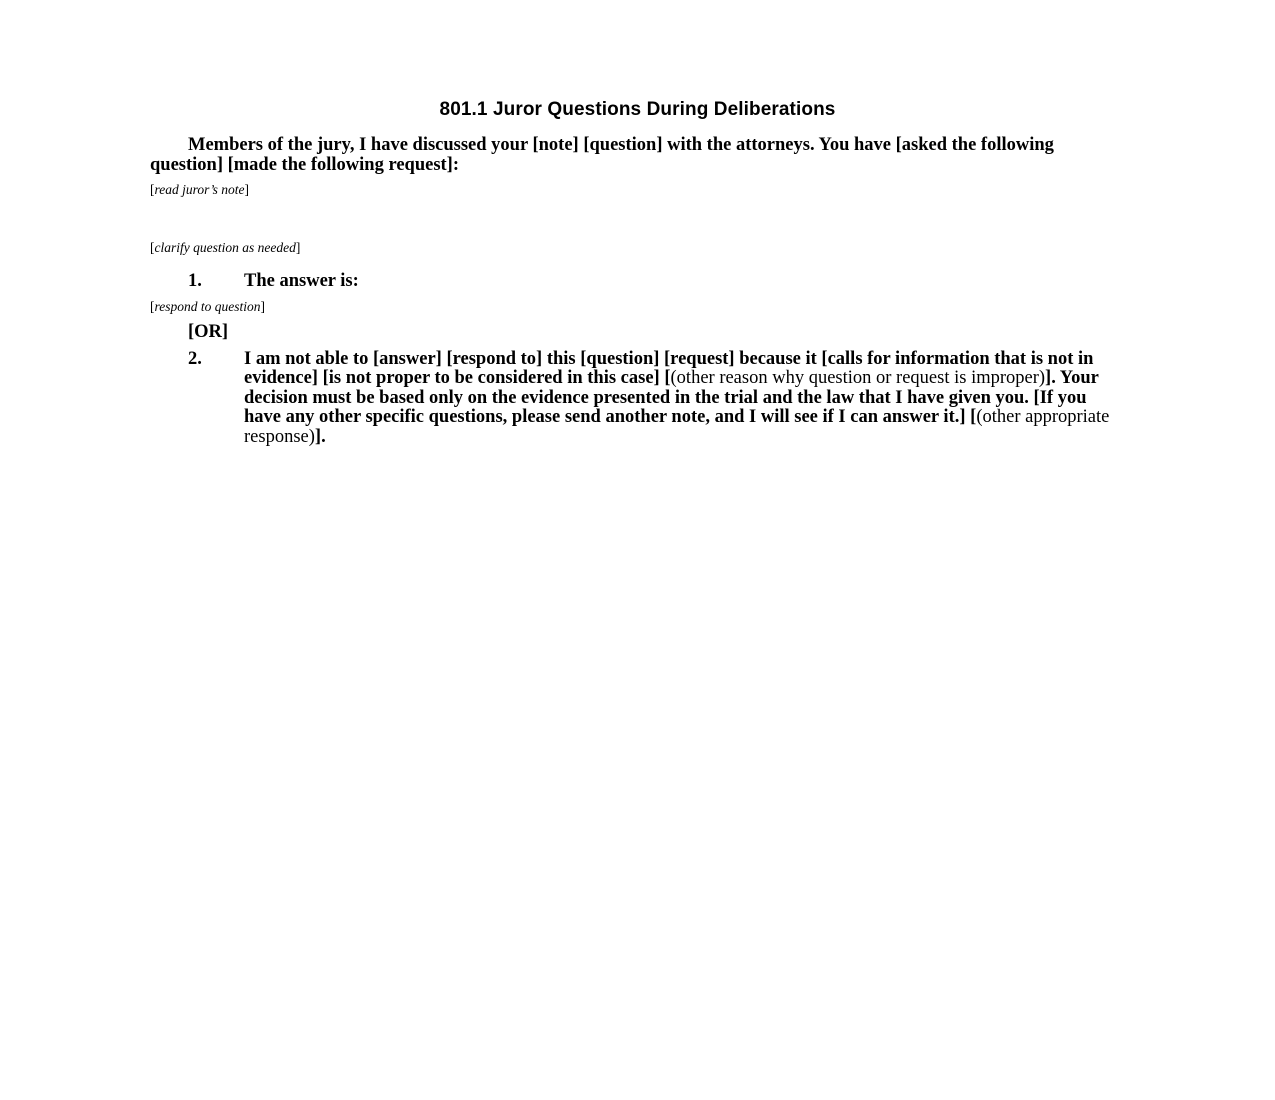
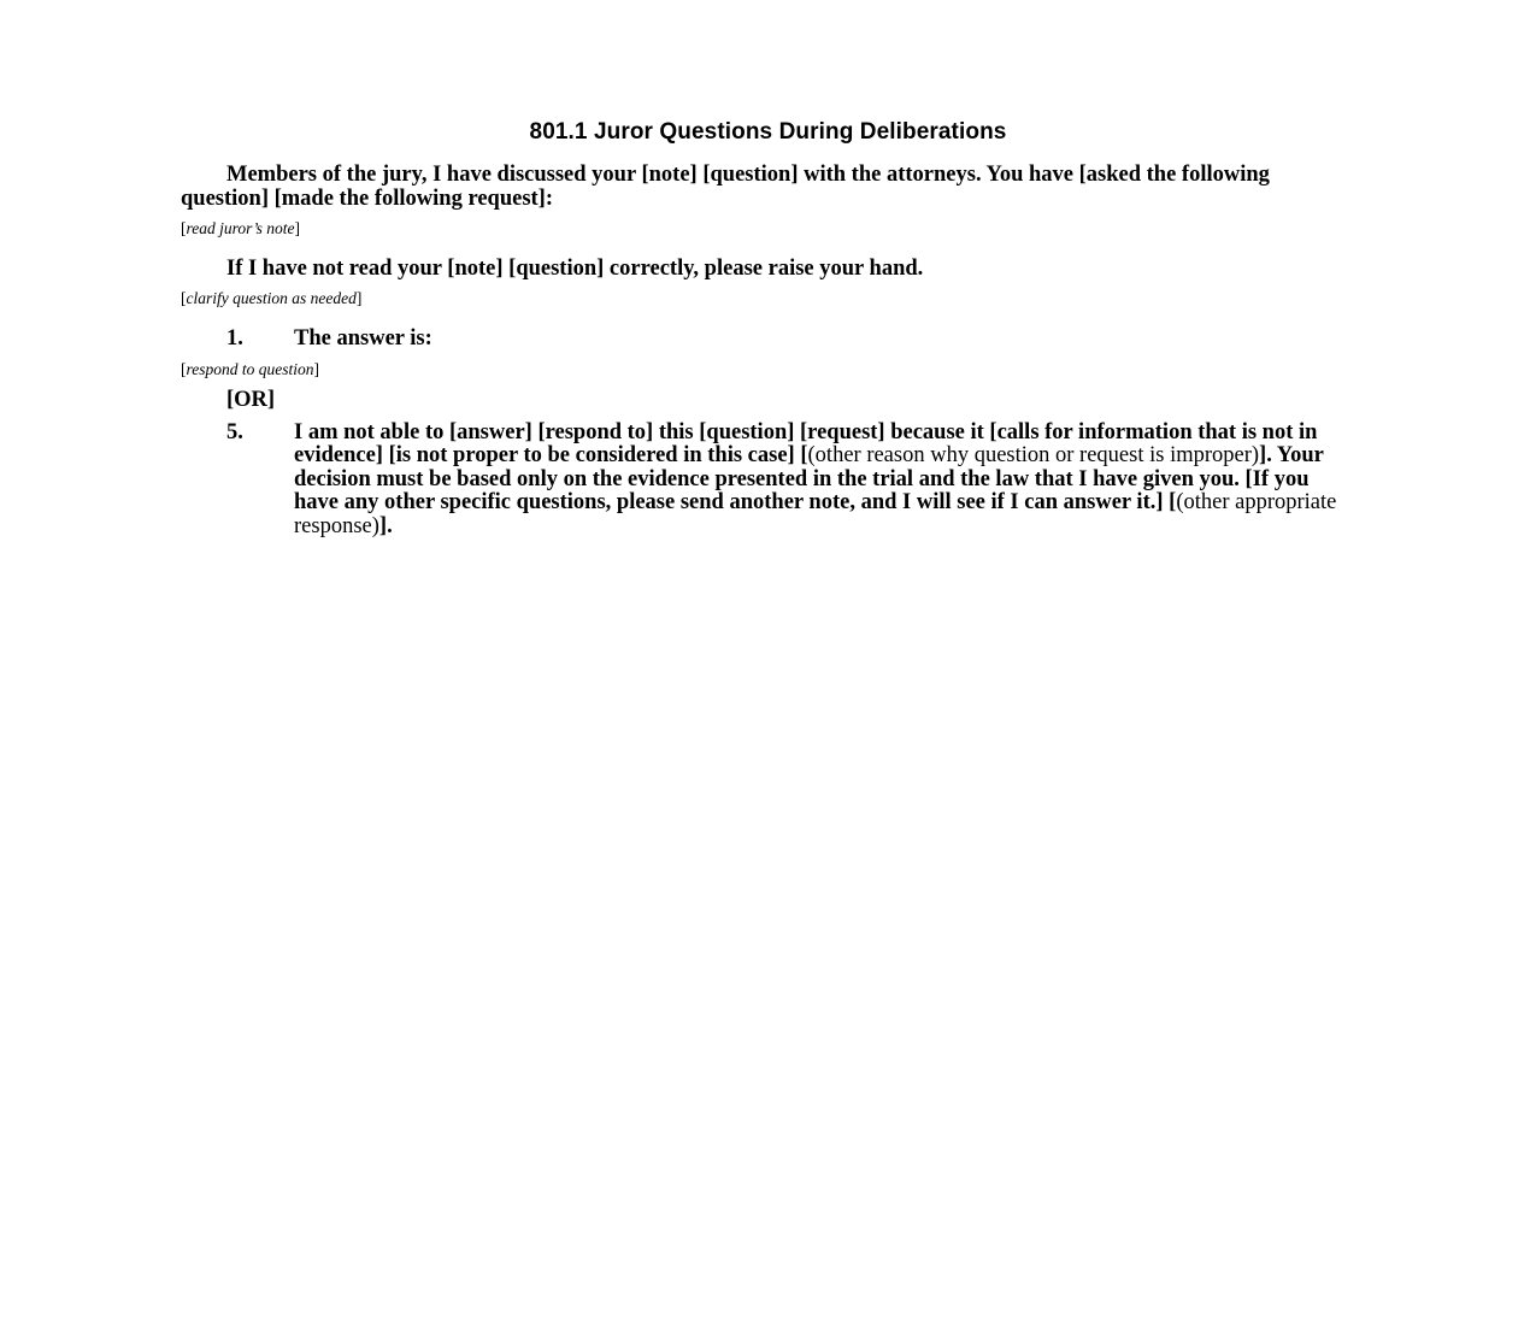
  801.1 Juror Questions During Deliberations
  Members of the jury, I have discussed your [note] [question] with the attorneys. You have [asked the following question] [made the following request]:
  [read juror’s note]
+ If I have not read your [note] [question] correctly, please raise your hand.
  [clarify question as needed]
  1.
  The answer is:
  [respond to question]
  [OR]
- 2.
+ 5.
  I am not able to [answer] [respond to] this [question] [request] because it [calls for information that is not in evidence] [is not proper to be considered in this case] [(other reason why question or request is improper)]. Your decision must be based only on the evidence presented in the trial and the law that I have given you. [If you have any other specific questions, please send another note, and I will see if I can answer it.] [(other appropriate response)].
